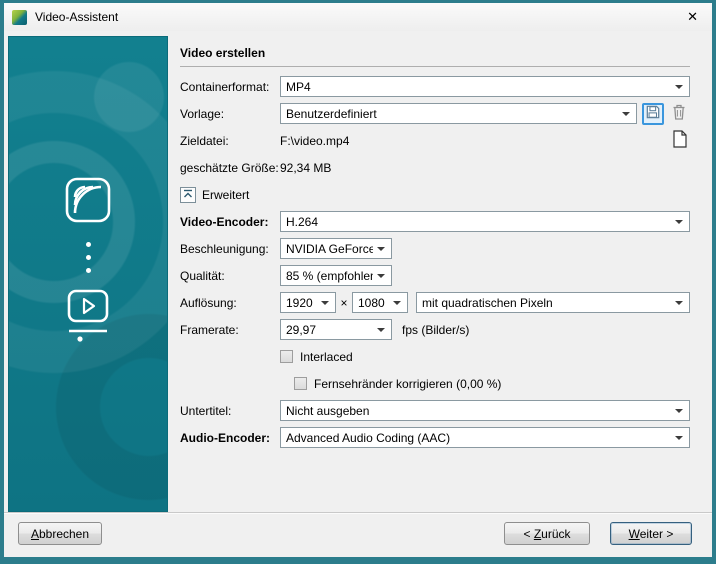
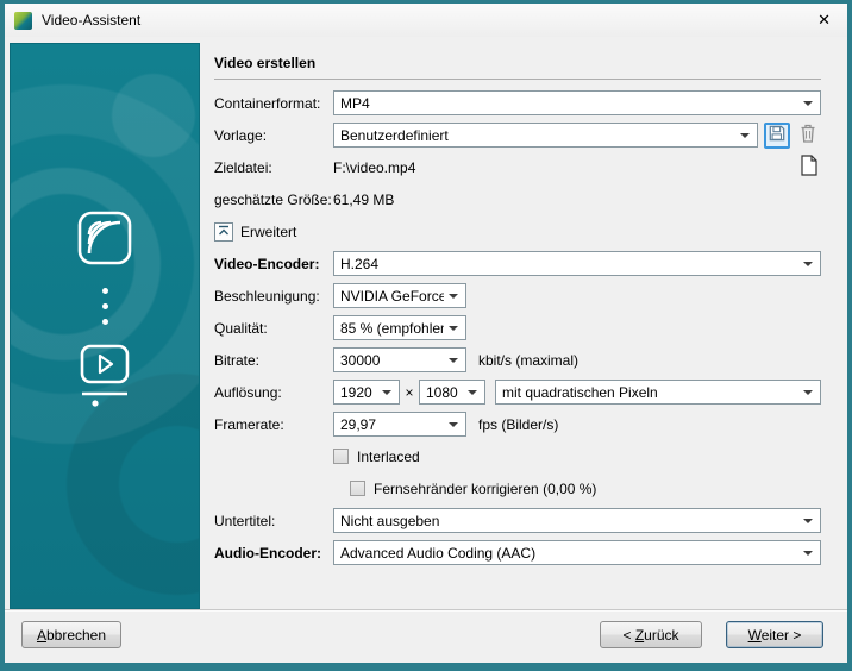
  Video-Assistent
  ✕
  Video erstellen
  Containerformat:
  MP4
  Vorlage:
  Benutzerdefiniert
  Zieldatei:
  F:\video.mp4
  geschätzte Größe:
- 92,34 MB
+ 61,49 MB
  Erweitert
  Video-Encoder:
  H.264
  Beschleunigung:
  NVIDIA GeForce
  Qualität:
  85 % (empfohle
+ Bitrate:
+ 30000
+ kbit/s (maximal)
  Auflösung:
  1920
  ×
  1080
  mit quadratischen Pixeln
  Framerate:
  29,97
  fps (Bilder/s)
  Interlaced
  Fernsehränder korrigieren (0,00 %)
  Untertitel:
  Nicht ausgeben
  Audio-Encoder:
  Advanced Audio Coding (AAC)
  Abbrechen
  < Zurück
  Weiter >
